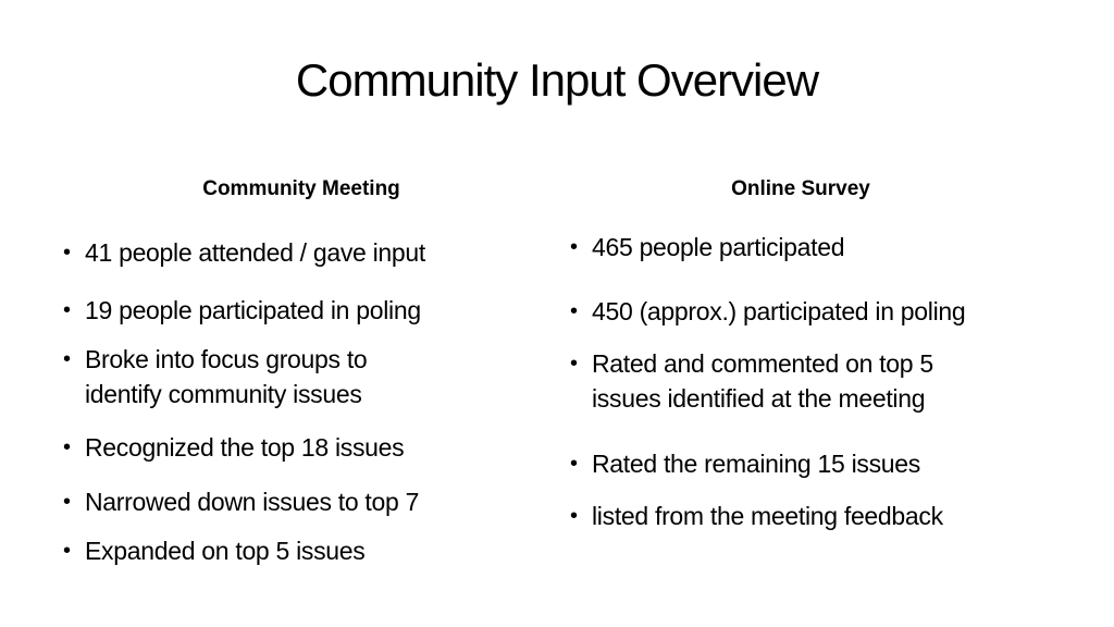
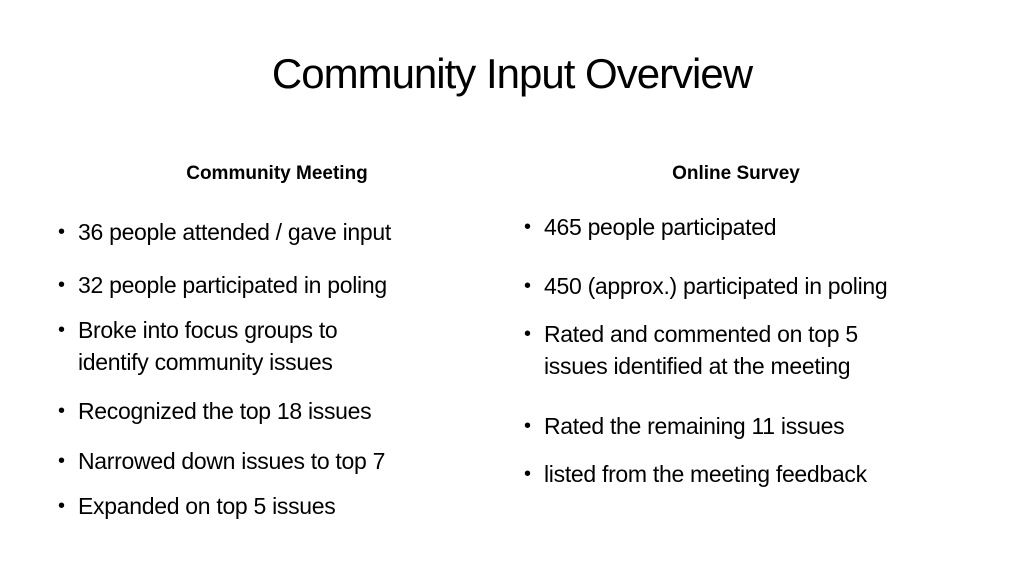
  Community Input Overview
  Community Meeting
  •
- 41 people attended / gave input
+ 36 people attended / gave input
  •
- 19 people participated in poling
+ 32 people participated in poling
  •
  Broke into focus groups to
  identify community issues
  •
  Recognized the top 18 issues
  •
  Narrowed down issues to top 7
  •
  Expanded on top 5 issues
  Online Survey
  •
  465 people participated
  •
  450 (approx.) participated in poling
  •
  Rated and commented on top 5
  issues identified at the meeting
  •
- Rated the remaining 15 issues
+ Rated the remaining 11 issues
  •
  listed from the meeting feedback
